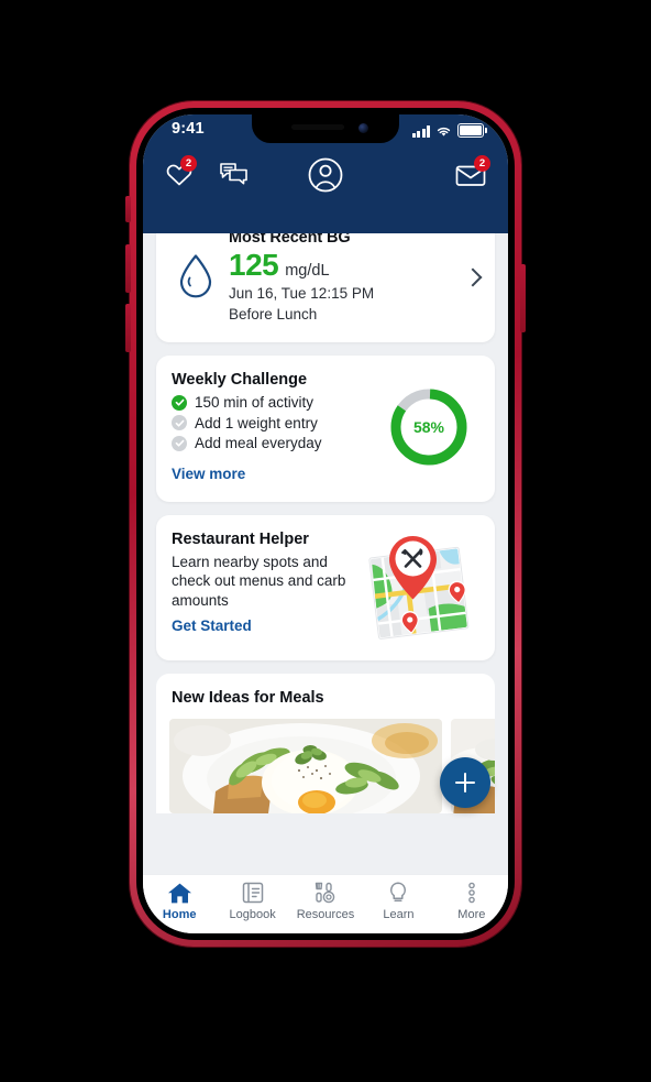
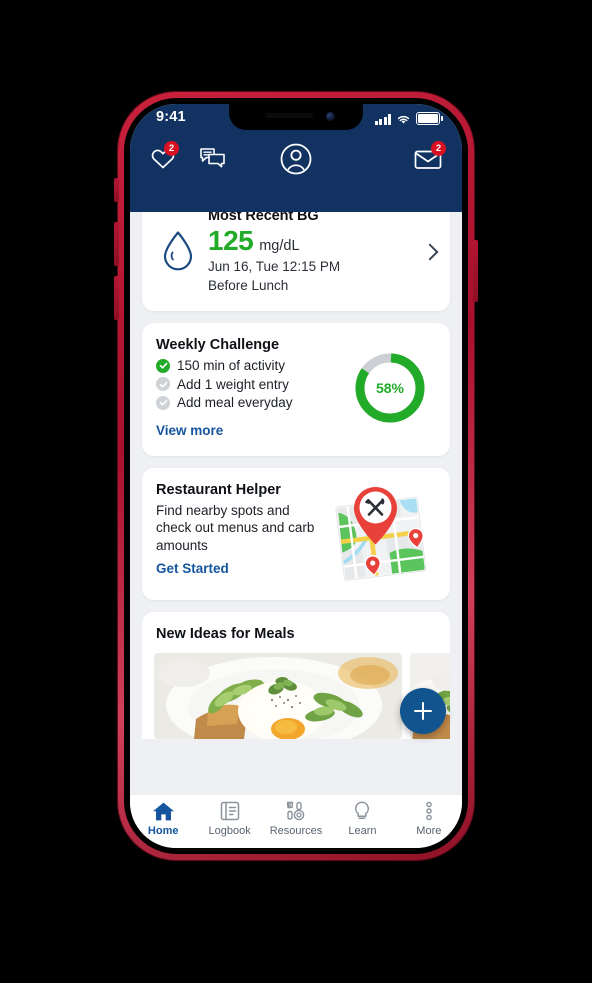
  9:41
  2
  2
  Most Recent BG
  125
  mg/dL
  Jun 16, Tue 12:15 PM
  Before Lunch
  Weekly Challenge
  150 min of activity
  Add 1 weight entry
  Add meal everyday
  View more
  58%
  Restaurant Helper
- Learn nearby spots and check out menus and carb amounts
+ Find nearby spots and check out menus and carb amounts
  Get Started
  New Ideas for Meals
  Home
  Logbook
  Resources
  Learn
  More
